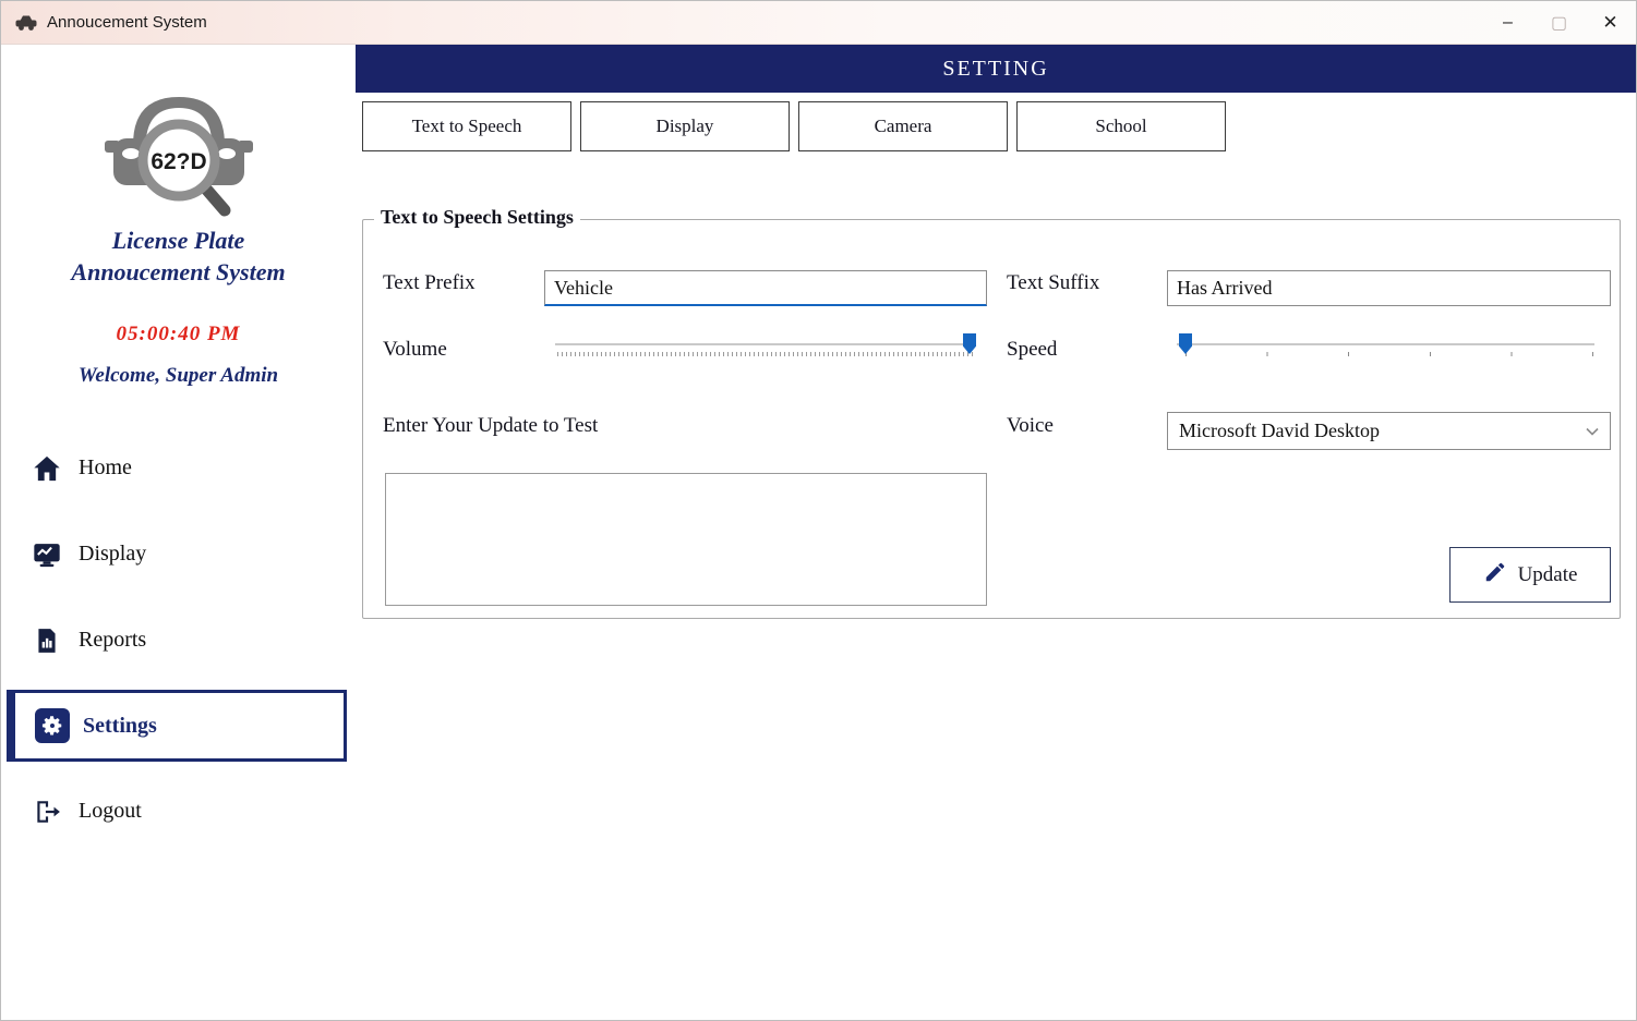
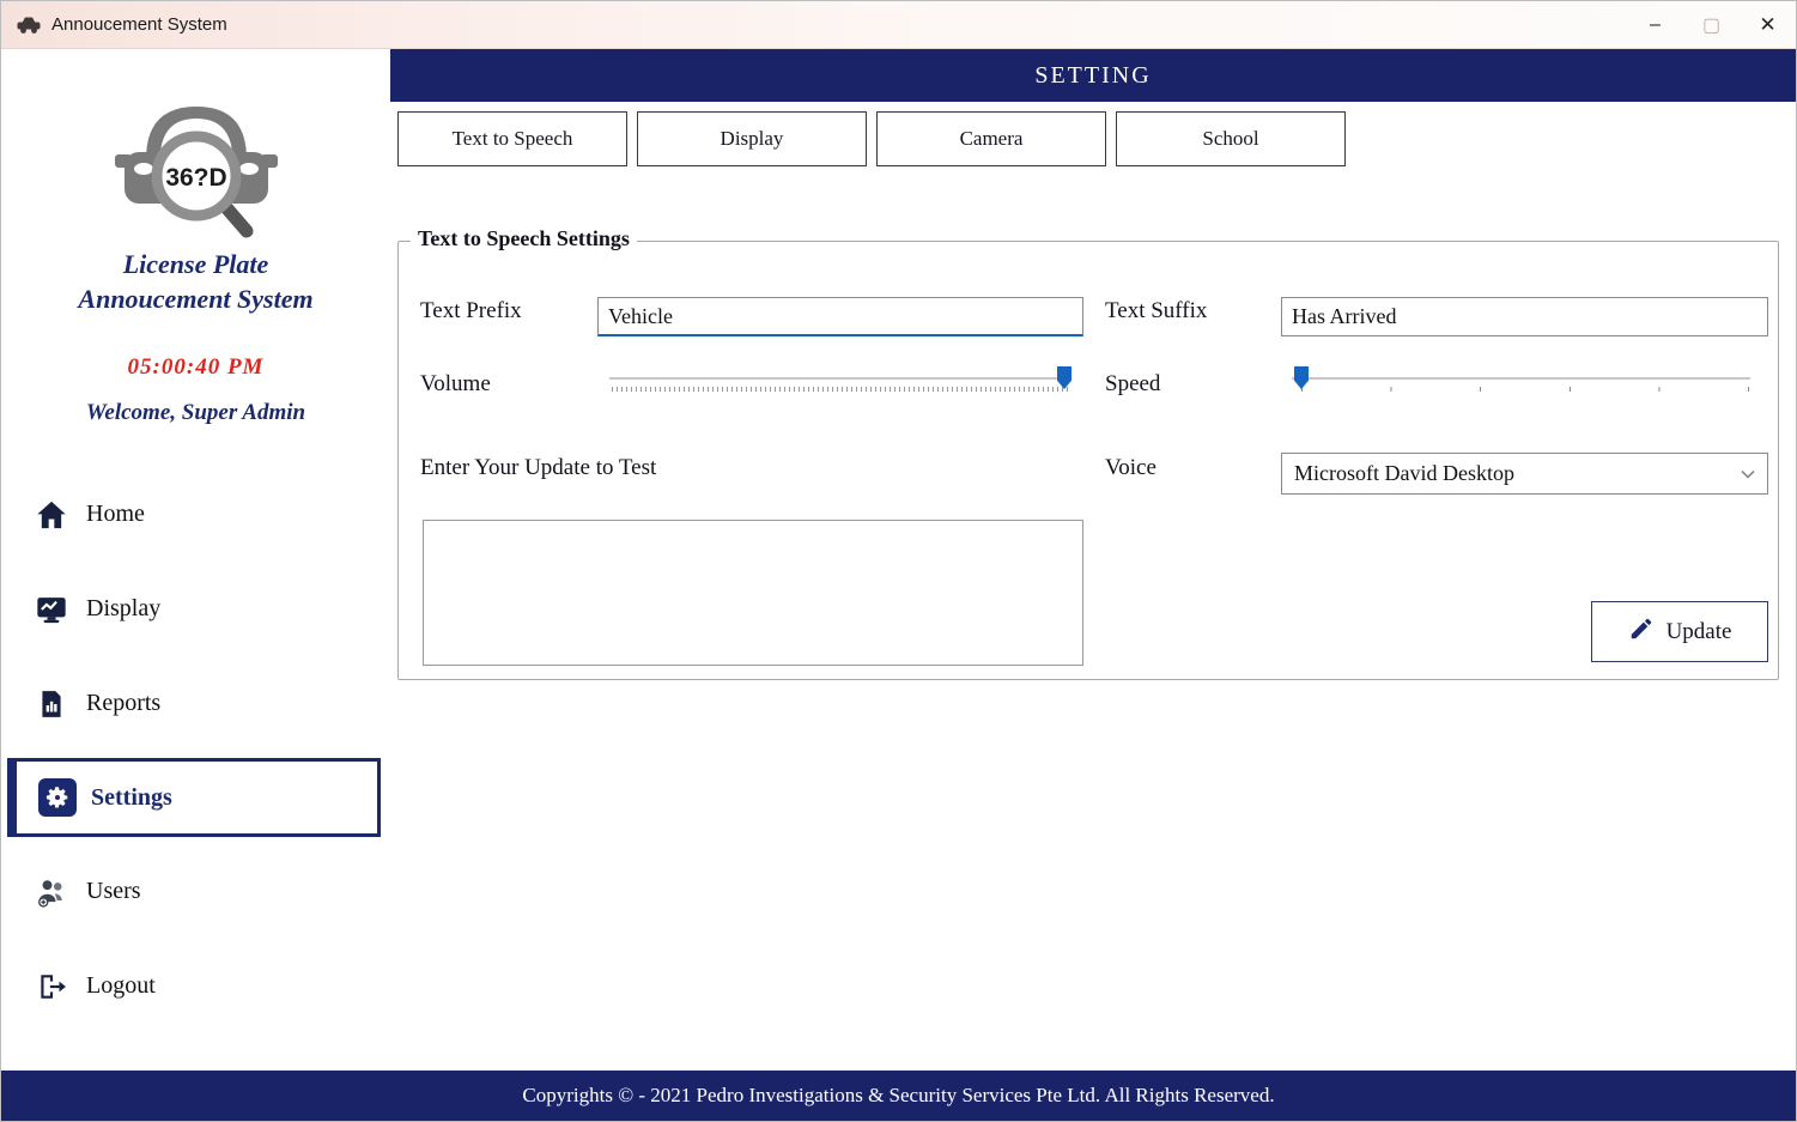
  Annoucement System
  –
  ▢
  ✕
- 62?D
+ 36?D
  License Plate
  Annoucement System
  05:00:40 PM
  Welcome, Super Admin
  Home
  Display
  Reports
  Settings
+ Users
  Logout
  SETTING
  Text to Speech
  Display
  Camera
  School
  Text to Speech Settings
  Text Prefix
  Vehicle
  Text Suffix
  Has Arrived
  Volume
  Speed
  Enter Your Update to Test
  Voice
  Microsoft David Desktop
  Update
+ Copyrights © - 2021 Pedro Investigations & Security Services Pte Ltd. All Rights Reserved.
